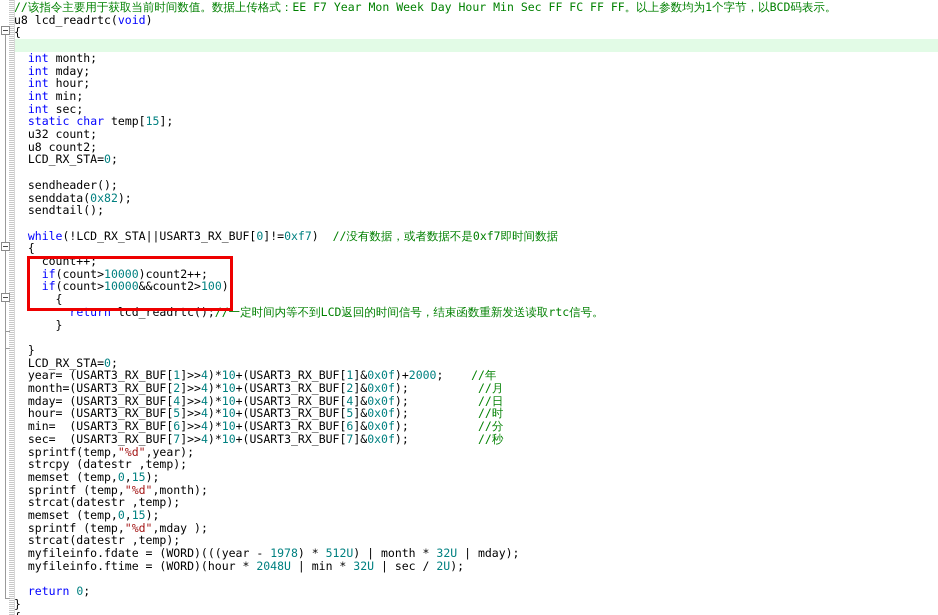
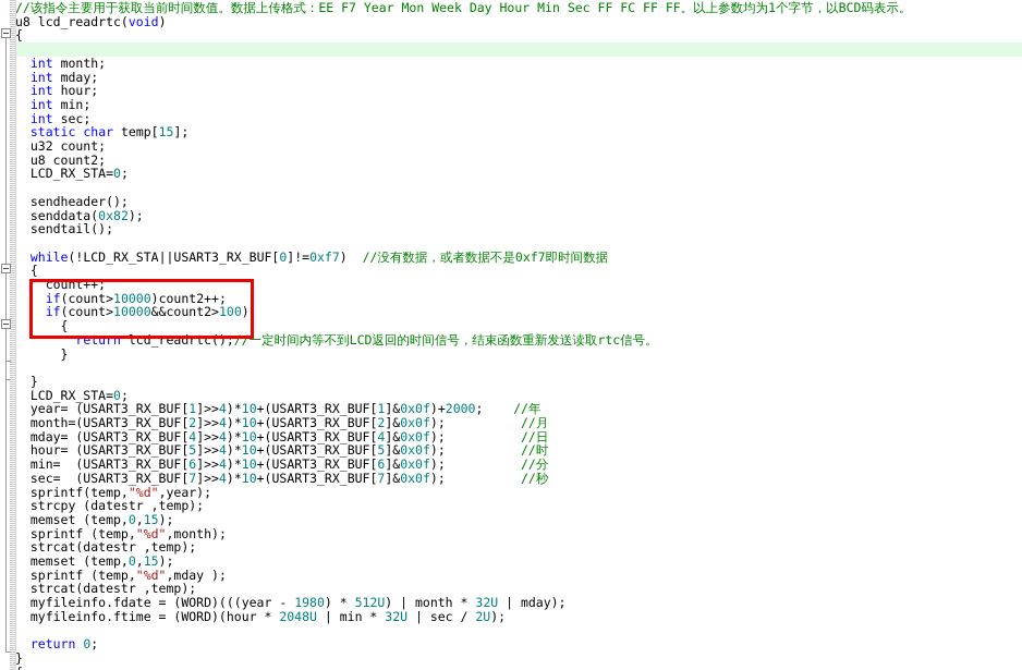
  //该指令主要用于获取当前时间数值。数据上传格式：EE F7 Year Mon Week Day Hour Min Sec FF FC FF FF。以上参数均为1个字节，以BCD码表示。
  u8 lcd_readrtc(void)
  {
  int month;
  int mday;
  int hour;
  int min;
  int sec;
  static char temp[15];
  u32 count;
  u8 count2;
  LCD_RX_STA=0;
  sendheader();
  senddata(0x82);
  sendtail();
  while(!LCD_RX_STA||USART3_RX_BUF[0]!=0xf7) //没有数据，或者数据不是0xf7即时间数据
  {
  count++;
  if(count>10000)count2++;
  if(count>10000&&count2>100)
  {
  return lcd_readrtc();//一定时间内等不到LCD返回的时间信号，结束函数重新发送读取rtc信号。
  }
  }
  LCD_RX_STA=0;
  year= (USART3_RX_BUF[1]>>4)*10+(USART3_RX_BUF[1]&0x0f)+2000; //年
  month=(USART3_RX_BUF[2]>>4)*10+(USART3_RX_BUF[2]&0x0f); //月
  mday= (USART3_RX_BUF[4]>>4)*10+(USART3_RX_BUF[4]&0x0f); //日
  hour= (USART3_RX_BUF[5]>>4)*10+(USART3_RX_BUF[5]&0x0f); //时
  min= (USART3_RX_BUF[6]>>4)*10+(USART3_RX_BUF[6]&0x0f); //分
  sec= (USART3_RX_BUF[7]>>4)*10+(USART3_RX_BUF[7]&0x0f); //秒
  sprintf(temp,"%d",year);
  strcpy (datestr ,temp);
  memset (temp,0,15);
  sprintf (temp,"%d",month);
  strcat(datestr ,temp);
  memset (temp,0,15);
  sprintf (temp,"%d",mday );
  strcat(datestr ,temp);
- myfileinfo.fdate = (WORD)(((year - 1978) * 512U) | month * 32U | mday);
+ myfileinfo.fdate = (WORD)(((year - 1980) * 512U) | month * 32U | mday);
  myfileinfo.ftime = (WORD)(hour * 2048U | min * 32U | sec / 2U);
  return 0;
  }
